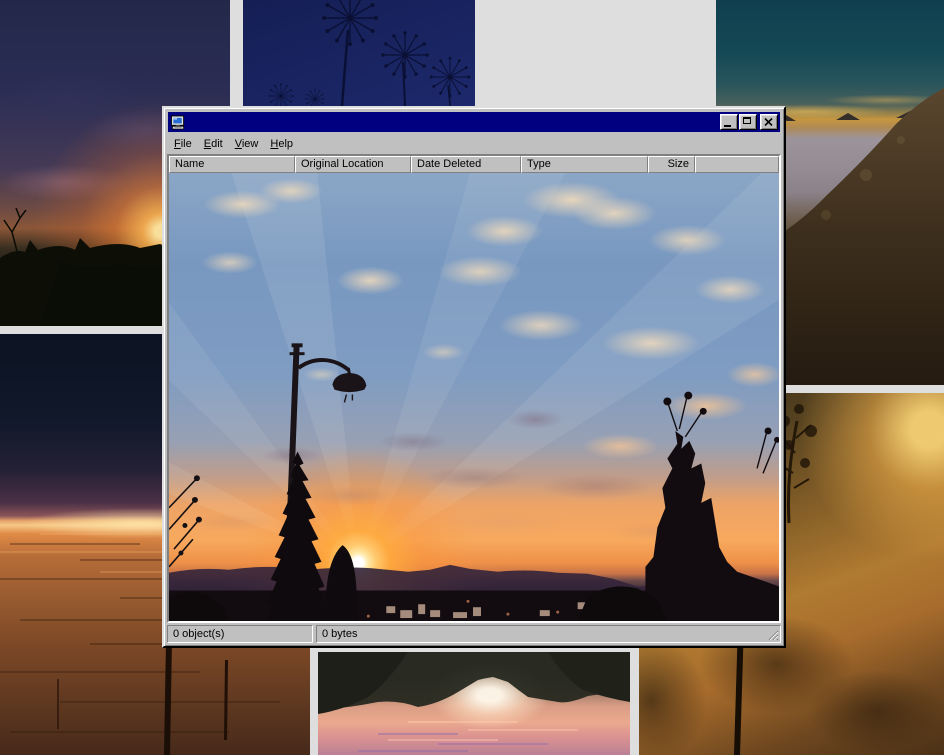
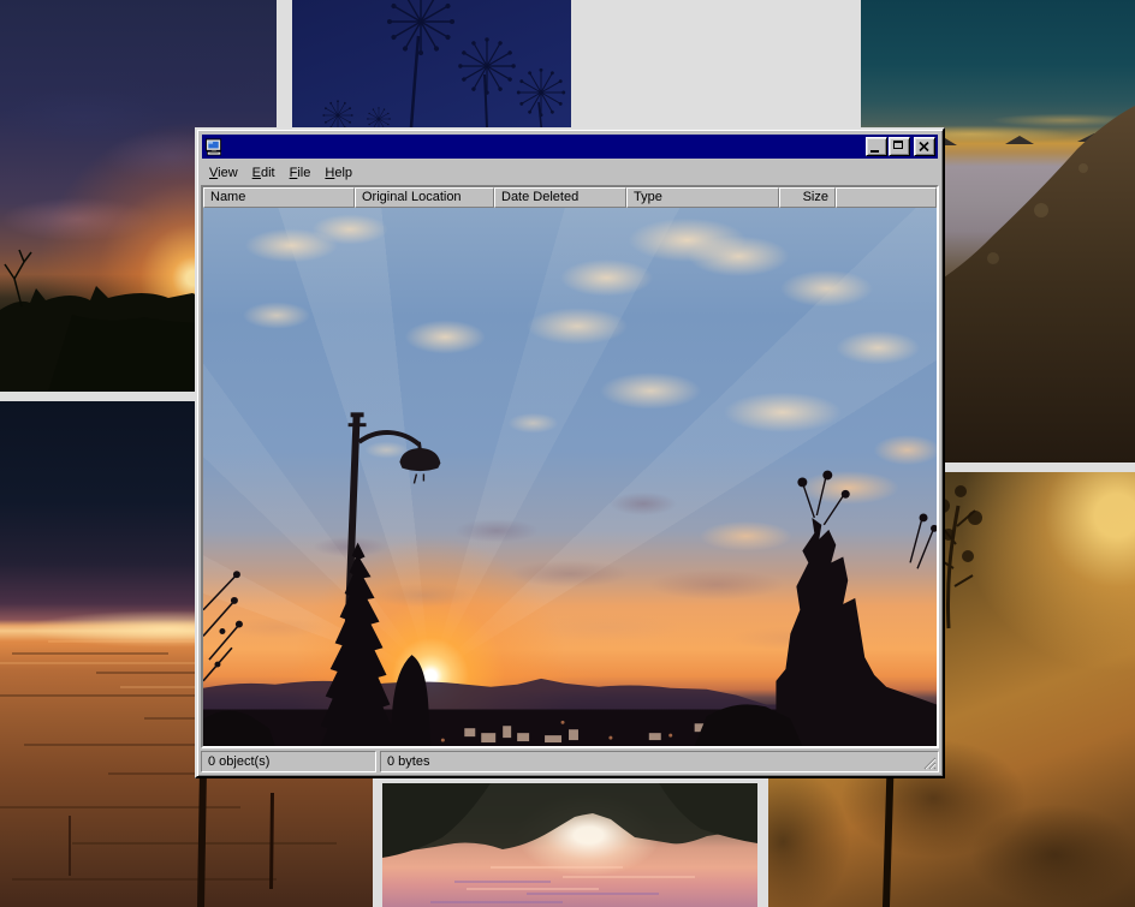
- File
+ View
  Edit
- View
+ File
  Help
  Name
  Original Location
  Date Deleted
  Type
  Size
  0 object(s)
  0 bytes
